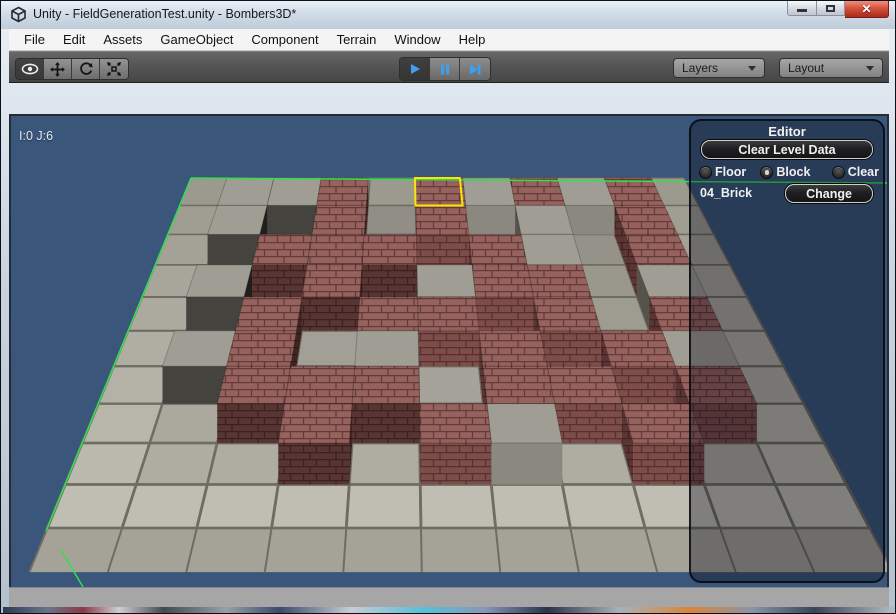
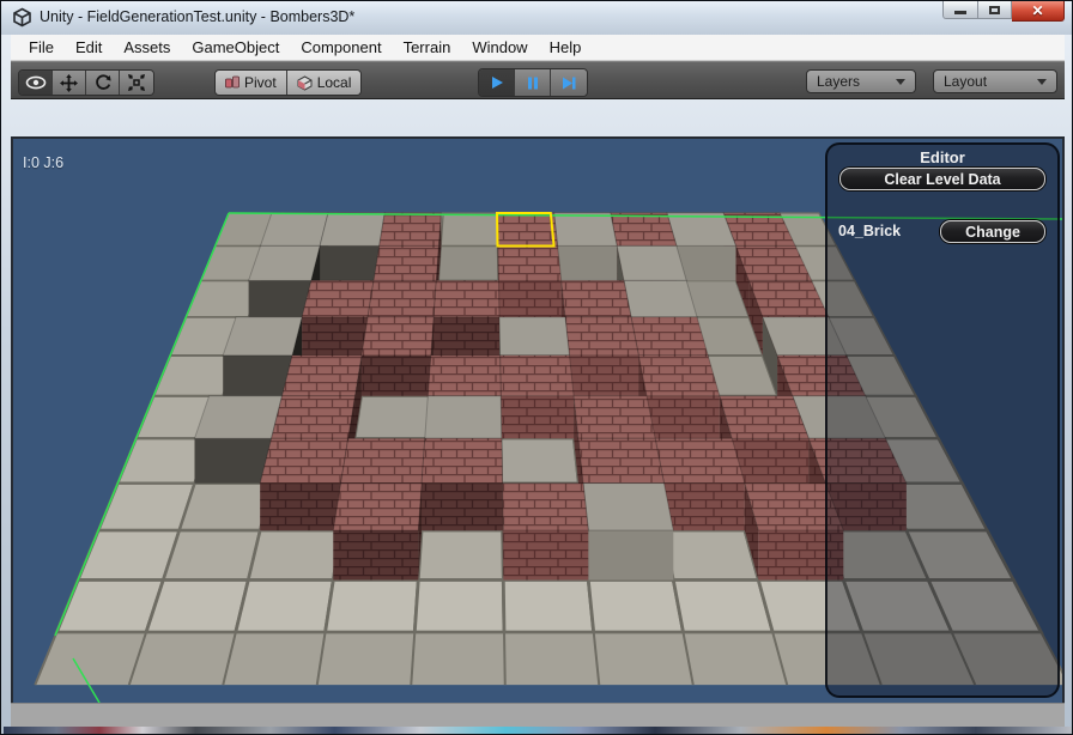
  Unity - FieldGenerationTest.unity - Bombers3D*
  ✕
  File
  Edit
  Assets
  GameObject
  Component
  Terrain
  Window
  Help
+ Pivot
+ Local
  Layers
  Layout
  I:0 J:6
  Editor
  Clear Level Data
- Floor
- Block
- Clear
  04_Brick
  Change
